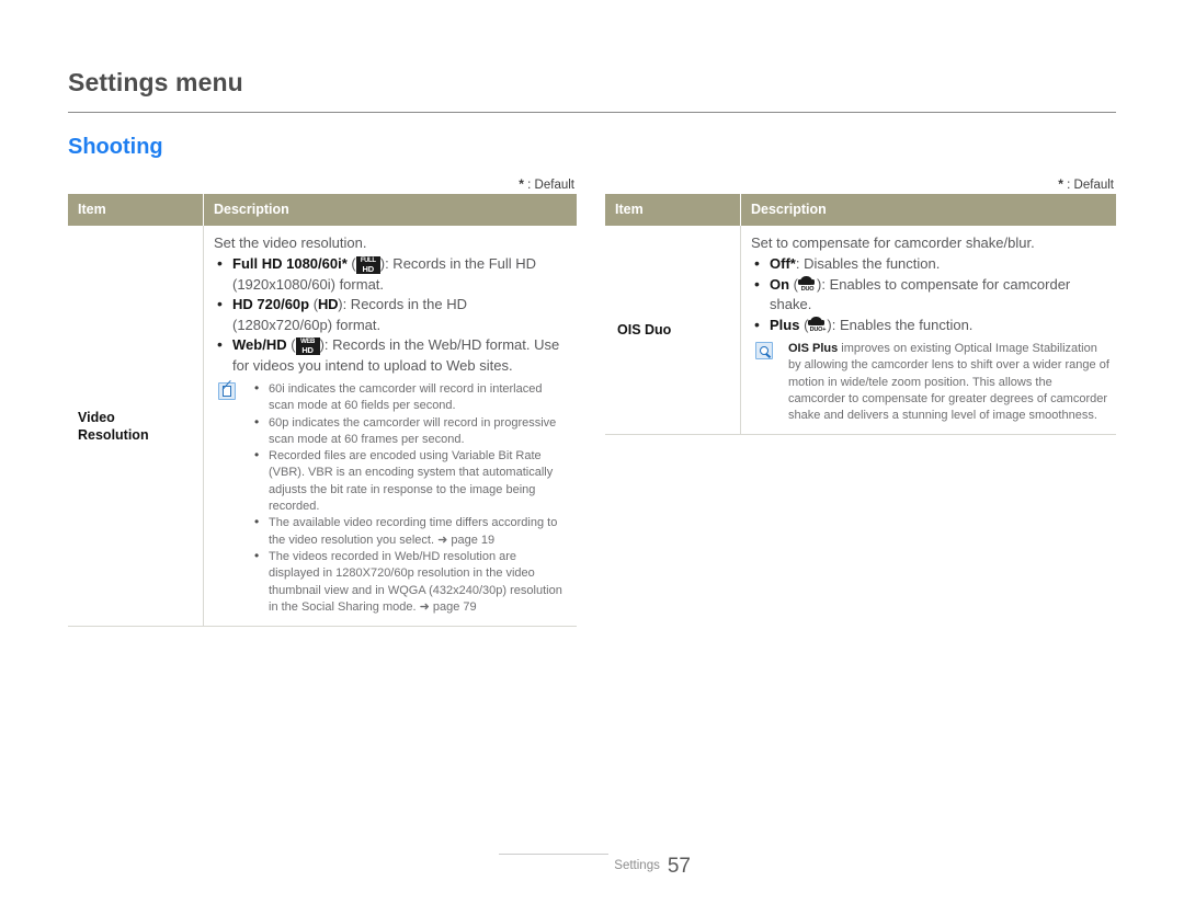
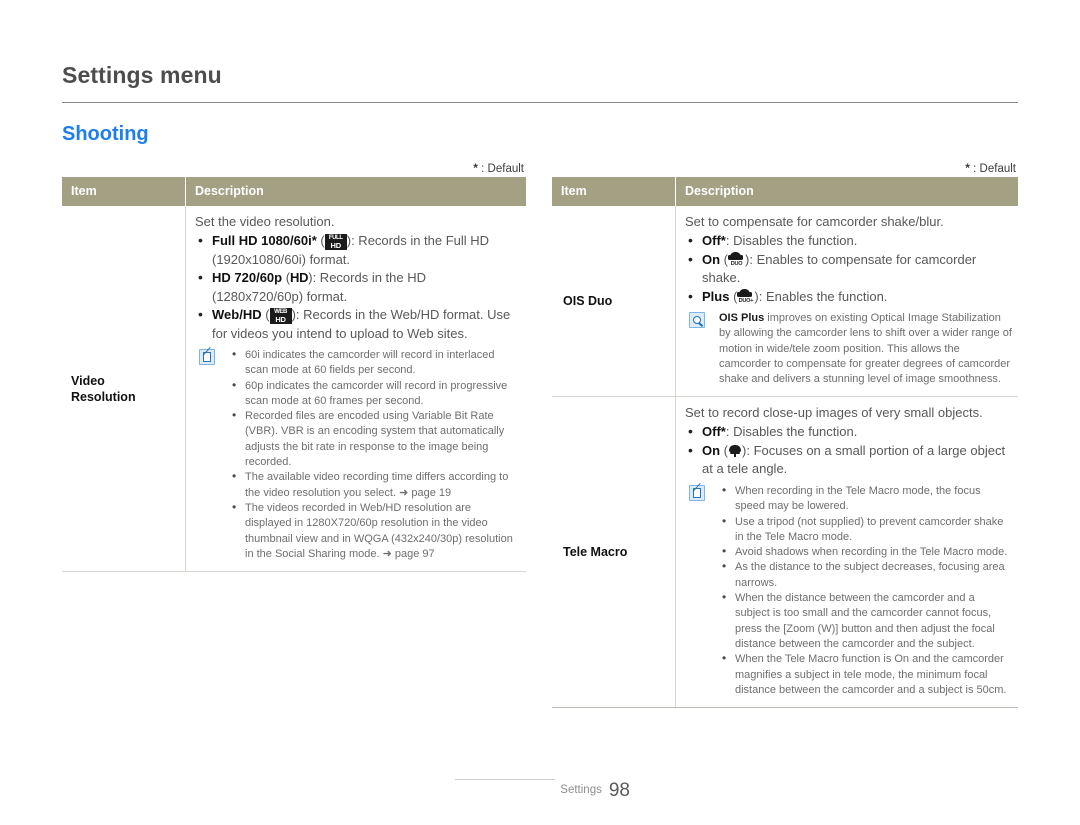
  Settings menu
  Shooting
  * : Default
  Item	Description
- Video Resolution	Set the video resolution. Full HD 1080/60i* ( HD): Records in the Full HD (1920x1080/60i) format. HD 720/60p (HD): Records in the HD (1280x720/60p) format. Web/HD ( HD): Records in the Web/HD format. Use for videos you intend to upload to Web sites. 60i indicates the camcorder will record in interlaced scan mode at 60 fields per second. 60p indicates the camcorder will record in progressive scan mode at 60 frames per second. Recorded files are encoded using Variable Bit Rate (VBR). VBR is an encoding system that automatically adjusts the bit rate in response to the image being recorded. The available video recording time differs according to the video resolution you select. ➜ page 19 The videos recorded in Web/HD resolution are displayed in 1280X720/60p resolution in the video thumbnail view and in WQGA (432x240/30p) resolution in the Social Sharing mode. ➜ page 79
+ Video Resolution	Set the video resolution. Full HD 1080/60i* ( HD): Records in the Full HD (1920x1080/60i) format. HD 720/60p (HD): Records in the HD (1280x720/60p) format. Web/HD ( HD): Records in the Web/HD format. Use for videos you intend to upload to Web sites. 60i indicates the camcorder will record in interlaced scan mode at 60 fields per second. 60p indicates the camcorder will record in progressive scan mode at 60 frames per second. Recorded files are encoded using Variable Bit Rate (VBR). VBR is an encoding system that automatically adjusts the bit rate in response to the image being recorded. The available video recording time differs according to the video resolution you select. ➜ page 19 The videos recorded in Web/HD resolution are displayed in 1280X720/60p resolution in the video thumbnail view and in WQGA (432x240/30p) resolution in the Social Sharing mode. ➜ page 97
  * : Default
  Item	Description
  OIS Duo	Set to compensate for camcorder shake/blur. Off*: Disables the function. On ( ): Enables to compensate for camcorder shake. Plus ( ): Enables the function. OIS Plus improves on existing Optical Image Stabilization by allowing the camcorder lens to shift over a wider range of motion in wide/tele zoom position. This allows the camcorder to compensate for greater degrees of camcorder shake and delivers a stunning level of image smoothness.
+ Tele Macro	Set to record close-up images of very small objects. Off*: Disables the function. On ( ): Focuses on a small portion of a large object at a tele angle. When recording in the Tele Macro mode, the focus speed may be lowered. Use a tripod (not supplied) to prevent camcorder shake in the Tele Macro mode. Avoid shadows when recording in the Tele Macro mode. As the distance to the subject decreases, focusing area narrows. When the distance between the camcorder and a subject is too small and the camcorder cannot focus, press the [Zoom (W)] button and then adjust the focal distance between the camcorder and the subject. When the Tele Macro function is On and the camcorder magnifies a subject in tele mode, the minimum focal distance between the camcorder and a subject is 50cm.
- Settings 57
+ Settings 98
